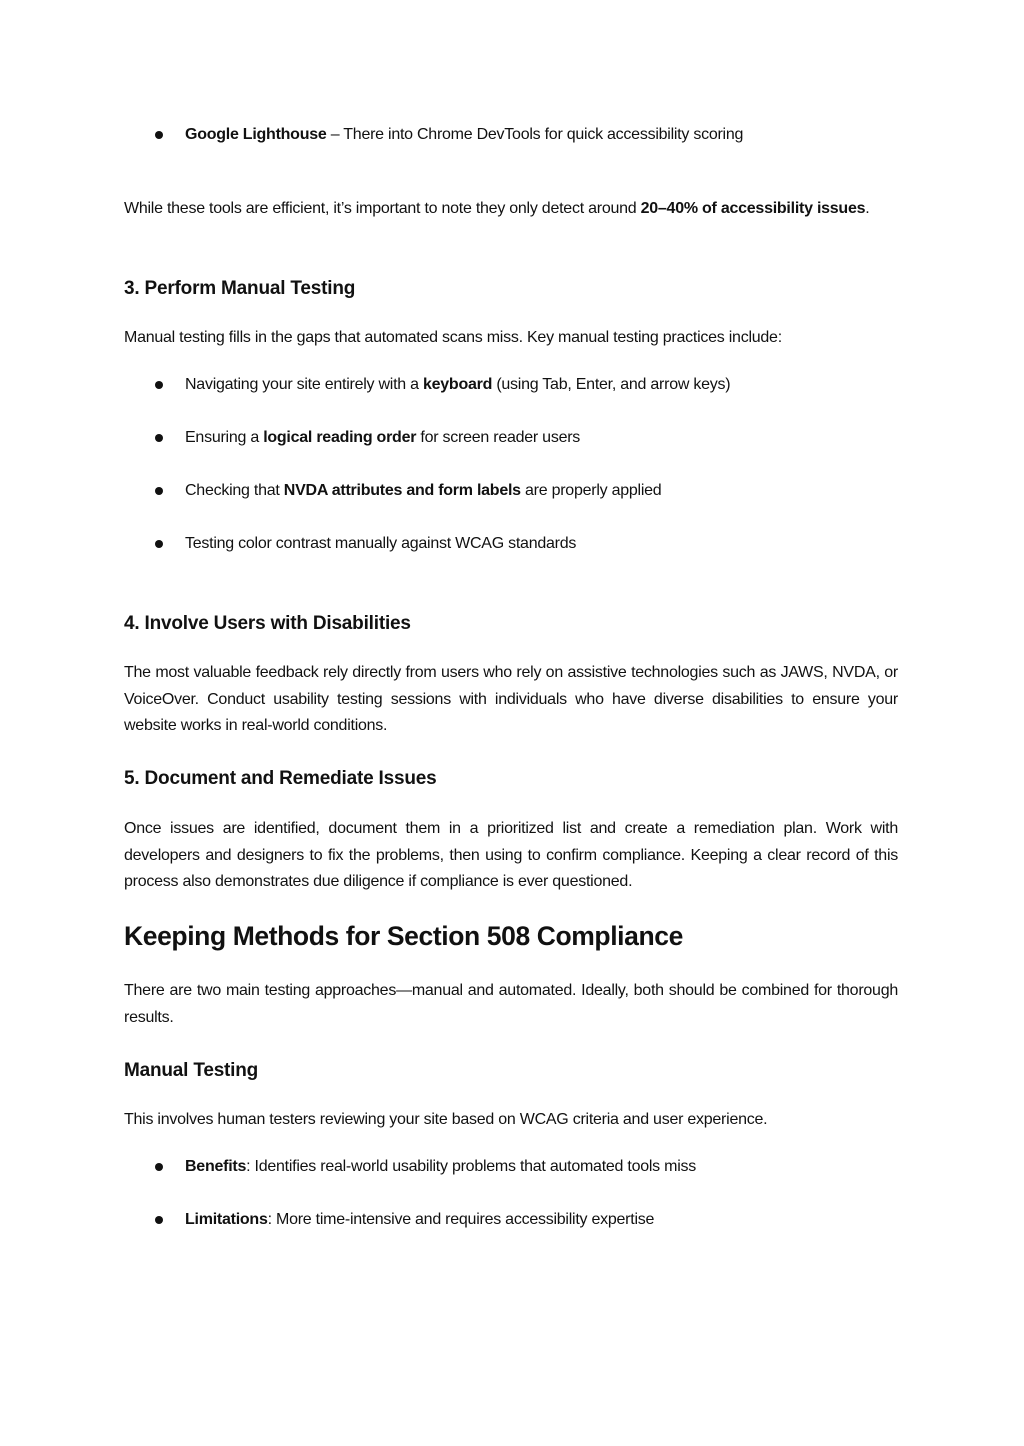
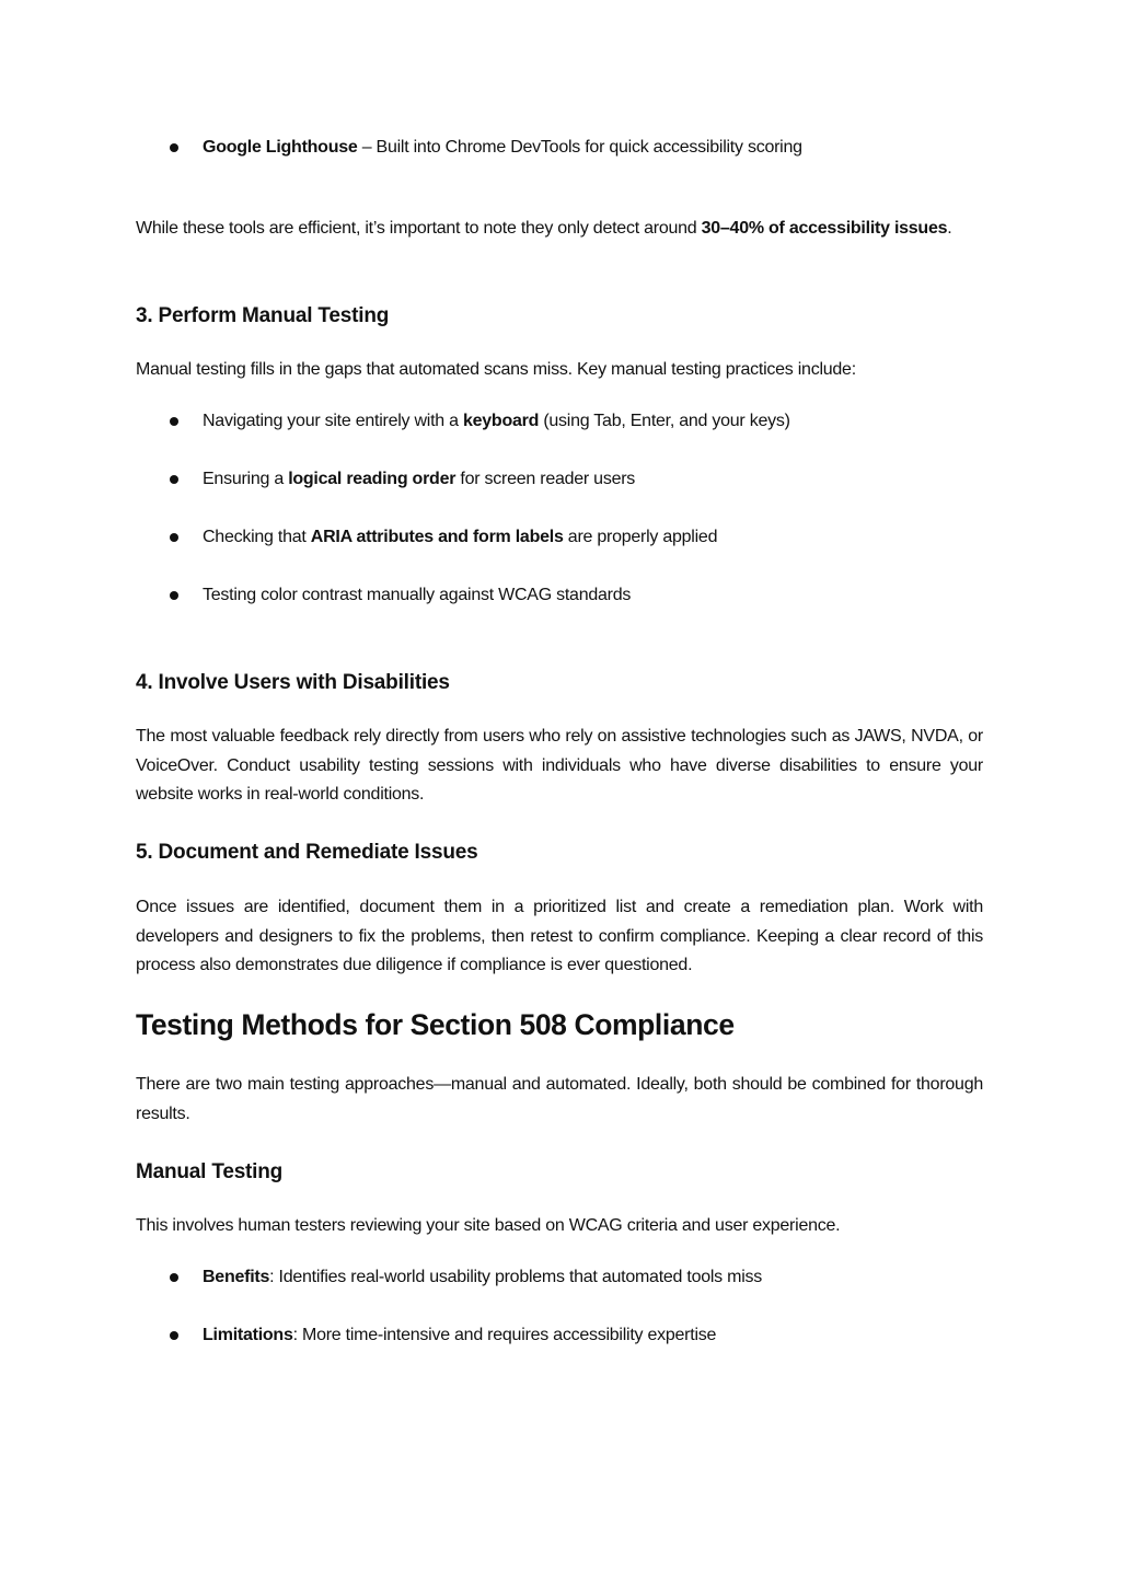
- Google Lighthouse – There into Chrome DevTools for quick accessibility scoring
+ Google Lighthouse – Built into Chrome DevTools for quick accessibility scoring
- While these tools are efficient, it’s important to note they only detect around 20–40% of accessibility issues.
+ While these tools are efficient, it’s important to note they only detect around 30–40% of accessibility issues.
  3. Perform Manual Testing
  Manual testing fills in the gaps that automated scans miss. Key manual testing practices include:
- Navigating your site entirely with a keyboard (using Tab, Enter, and arrow keys)
+ Navigating your site entirely with a keyboard (using Tab, Enter, and your keys)
  Ensuring a logical reading order for screen reader users
- Checking that NVDA attributes and form labels are properly applied
+ Checking that ARIA attributes and form labels are properly applied
  Testing color contrast manually against WCAG standards
  4. Involve Users with Disabilities
  The most valuable feedback rely directly from users who rely on assistive technologies such as JAWS, NVDA, or VoiceOver. Conduct usability testing sessions with individuals who have diverse disabilities to ensure your website works in real-world conditions.
  5. Document and Remediate Issues
- Once issues are identified, document them in a prioritized list and create a remediation plan. Work with developers and designers to fix the problems, then using to confirm compliance. Keeping a clear record of this process also demonstrates due diligence if compliance is ever questioned.
+ Once issues are identified, document them in a prioritized list and create a remediation plan. Work with developers and designers to fix the problems, then retest to confirm compliance. Keeping a clear record of this process also demonstrates due diligence if compliance is ever questioned.
- Keeping Methods for Section 508 Compliance
+ Testing Methods for Section 508 Compliance
  There are two main testing approaches—manual and automated. Ideally, both should be combined for thorough results.
  Manual Testing
  This involves human testers reviewing your site based on WCAG criteria and user experience.
  Benefits: Identifies real-world usability problems that automated tools miss
  Limitations: More time-intensive and requires accessibility expertise
